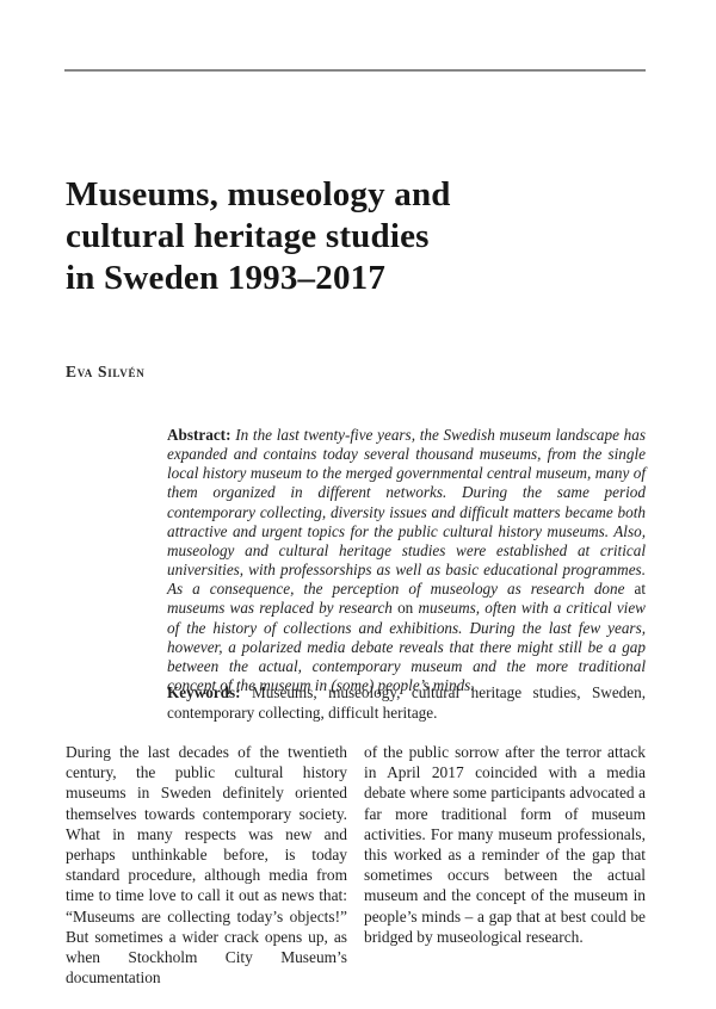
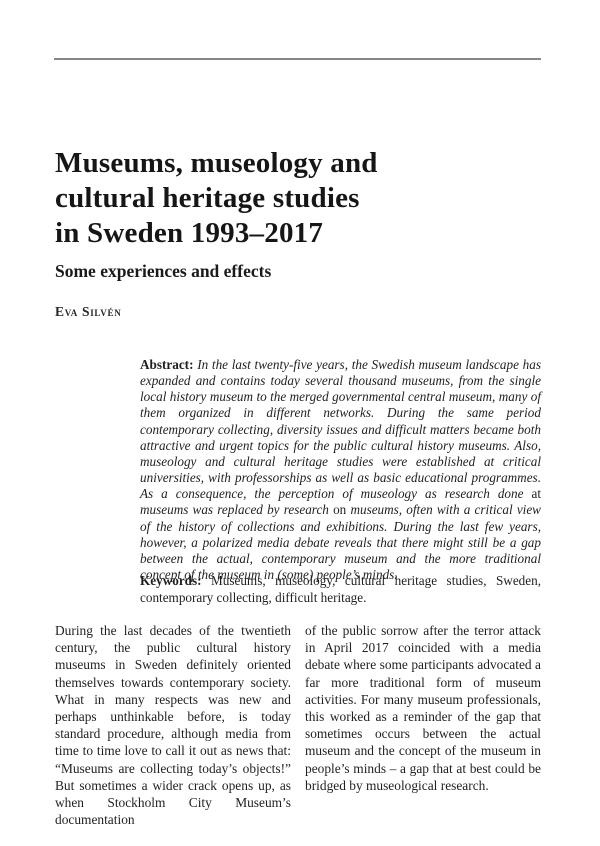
  Museums, museology and
  cultural heritage studies
  in Sweden 1993–2017
+ Some experiences and effects
  Eva Silvén
  Abstract: In the last twenty-five years, the Swedish museum landscape has expanded and contains today several thousand museums, from the single local history museum to the merged governmental central museum, many of them organized in different networks. During the same period contemporary collecting, diversity issues and difficult matters became both attractive and urgent topics for the public cultural history museums. Also, museology and cultural heritage studies were established at critical universities, with professorships as well as basic educational programmes. As a consequence, the perception of museology as research done at museums was replaced by research on museums, often with a critical view of the history of collections and exhibitions. During the last few years, however, a polarized media debate reveals that there might still be a gap between the actual, contemporary museum and the more traditional concept of the museum in (some) people’s minds.
  Keywords: Museums, museology, cultural heritage studies, Sweden, contempo­rary collecting, difficult heritage.
  During the last decades of the twentieth century, the public cultural history museums in Sweden definitely oriented themselves towards contemporary society. What in many respects was new and perhaps unthinkable before, is today standard procedure, although media from time to time love to call it out as news that: “Museums are collecting today’s objects!” But sometimes a wider crack opens up, as when Stockholm City Museum’s documentation
  of the public sorrow after the terror attack in April 2017 coincided with a media debate where some participants advocated a far more traditional form of museum activities. For many museum professionals, this worked as a reminder of the gap that sometimes occurs between the actual museum and the concept of the museum in people’s minds – a gap that at best could be bridged by museological research.
